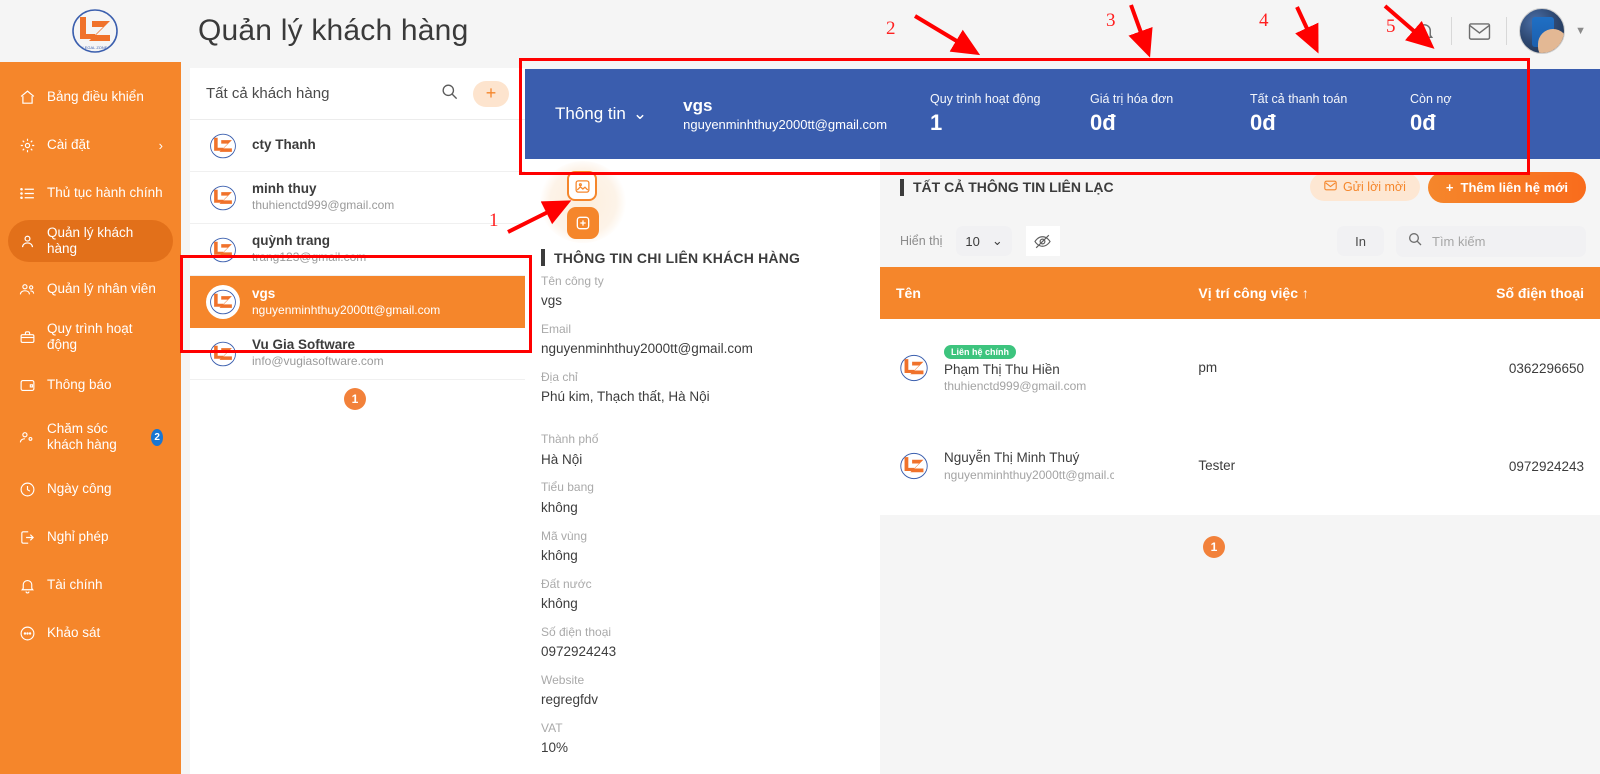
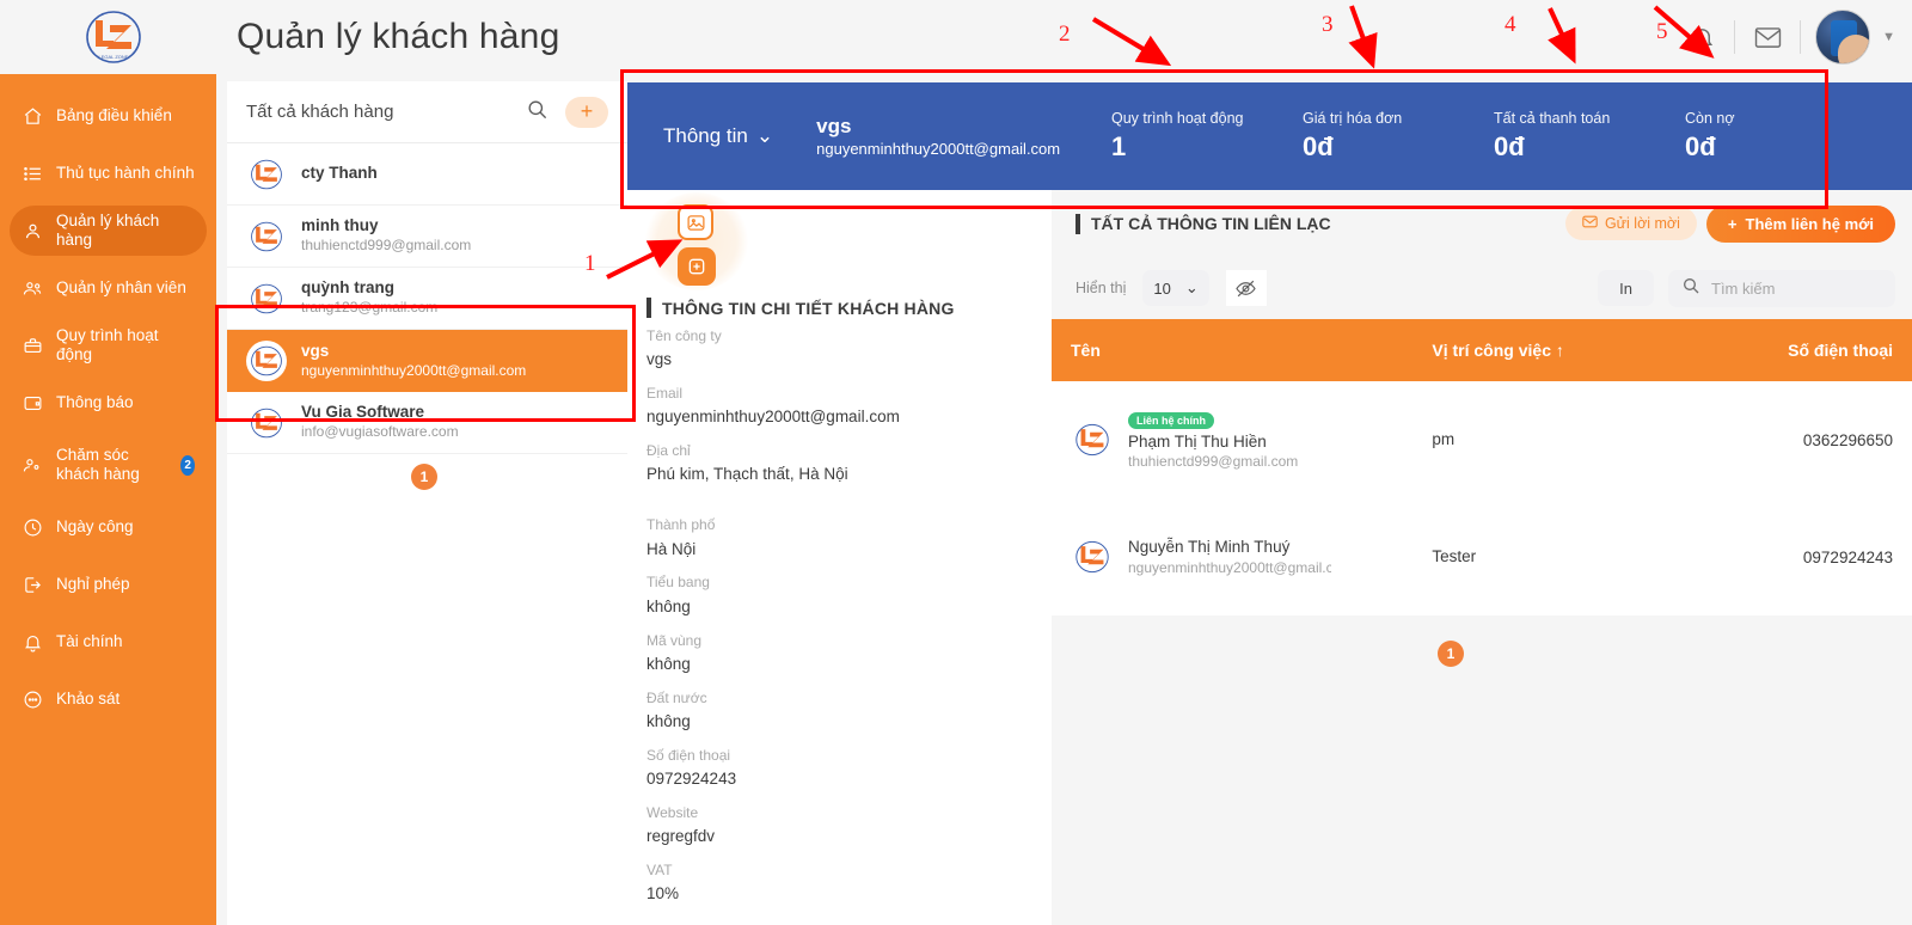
  Quản lý khách hàng
  ▼
  Bảng điều khiển
- Cài đặt
- ›
  Thủ tục hành chính
  Quản lý khách hàng
  Quản lý nhân viên
  Quy trình hoạt động
  Thông báo
  Chăm sóc khách hàng
  2
  Ngày công
  Nghỉ phép
  Tài chính
  Khảo sát
  Tất cả khách hàng
  +
  cty Thanh
  minh thuy
  thuhienctd999@gmail.com
  quỳnh trang
  trang123@gmail.com
  vgs
  nguyenminhthuy2000tt@gmail.com
  Vu Gia Software
  info@vugiasoftware.com
  Thông tin
  ⌄
  vgs
  nguyenminhthuy2000tt@gmail.com
  Quy trình hoạt động
  1
  Giá trị hóa đơn
  0đ
  Tất cả thanh toán
  0đ
  Còn nợ
  0đ
- THÔNG TIN CHI LIÊN KHÁCH HÀNG
+ THÔNG TIN CHI TIẾT KHÁCH HÀNG
  Tên công ty
  vgs
  Email
  nguyenminhthuy2000tt@gmail.com
  Địa chỉ
  Phú kim, Thạch thất, Hà Nội
  Thành phố
  Hà Nội
  Tiểu bang
  không
  Mã vùng
  không
  Đất nước
  không
  Số điện thoại
  0972924243
  Website
  regregfdv
  VAT
  10%
  TẤT CẢ THÔNG TIN LIÊN LẠC
  Gửi lời mời
  +
  Thêm liên hệ mới
  Hiển thị
  10
  ⌄
  In
  Tìm kiếm
  Tên	Vị trí công việc ↑	Số điện thoại
  Liên hệ chính Phạm Thị Thu Hiền thuhienctd999@gmail.com	pm	0362296650
  Nguyễn Thị Minh Thuý nguyenminhthuy2000tt@gmail.c	Tester	0972924243
  2
  3
  4
  5
  1
  1
  1
